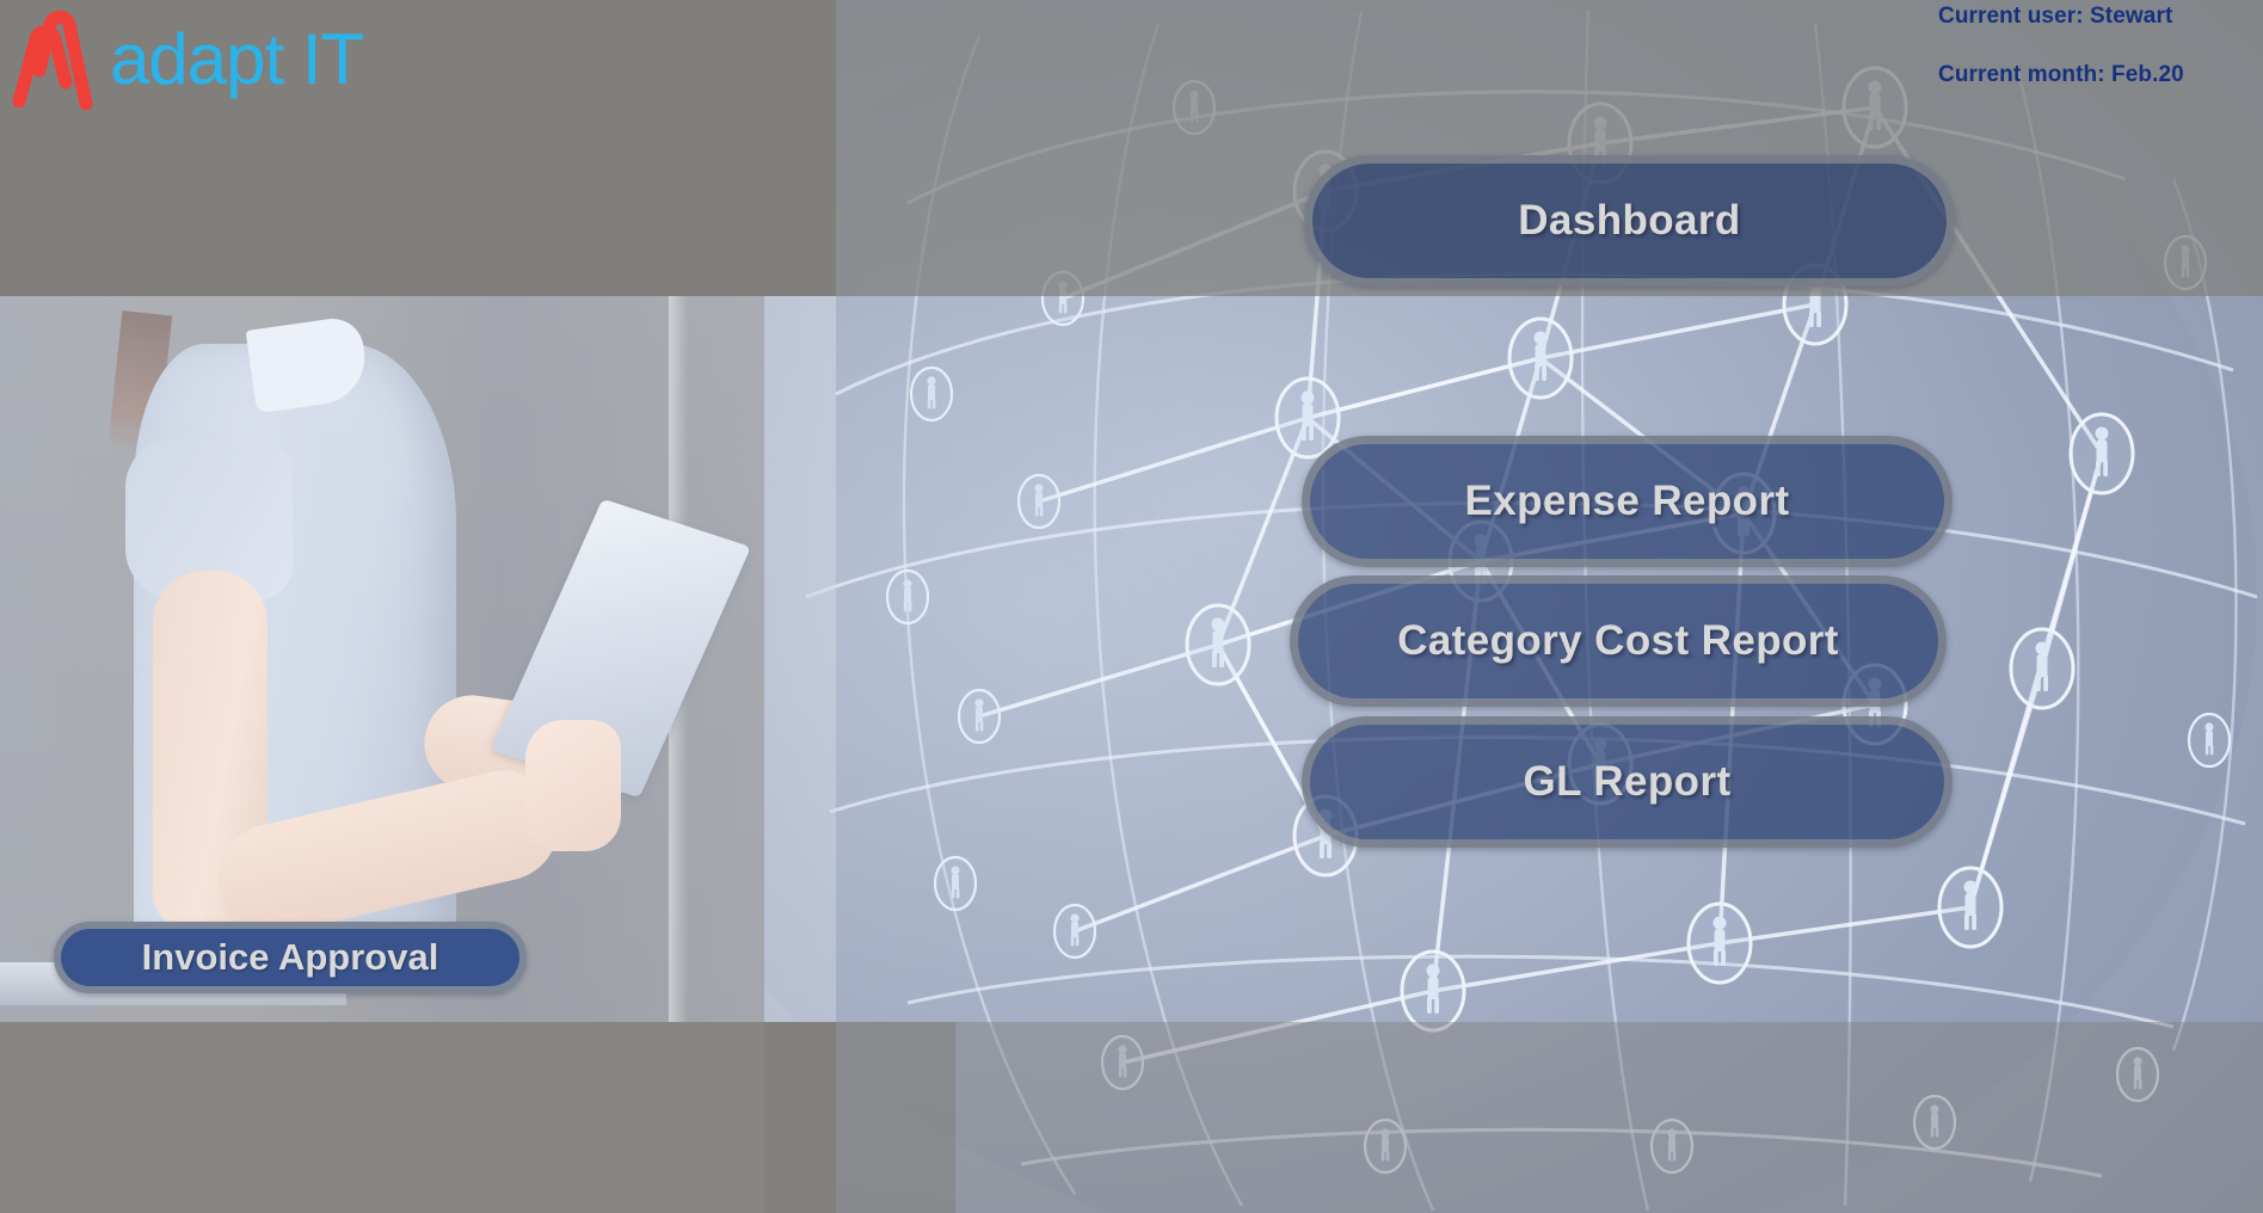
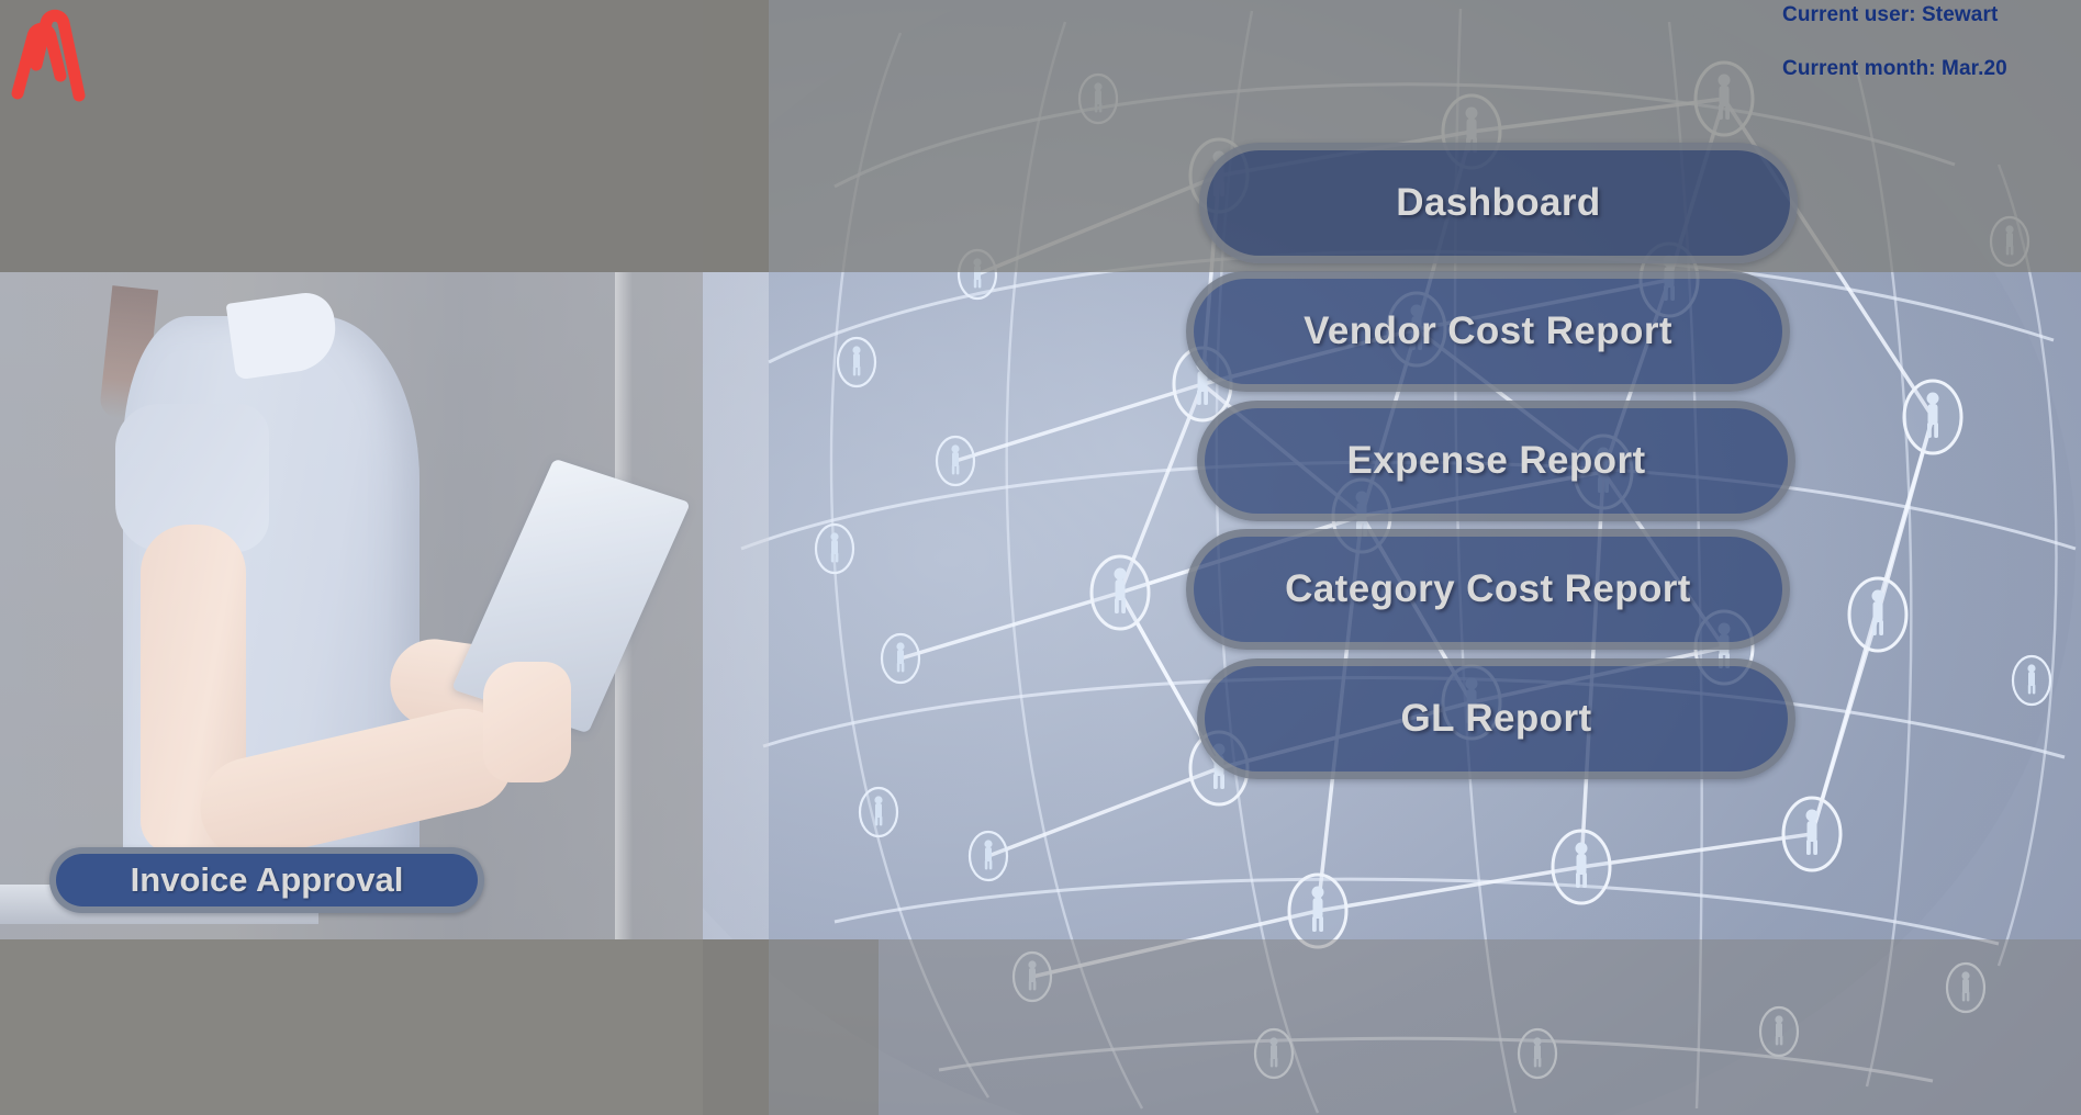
- adapt IT
  Current user: Stewart
- Current month: Feb.20
+ Current month: Mar.20
  Dashboard
+ Vendor Cost Report
  Expense Report
  Category Cost Report
  GL Report
  Invoice Approval
